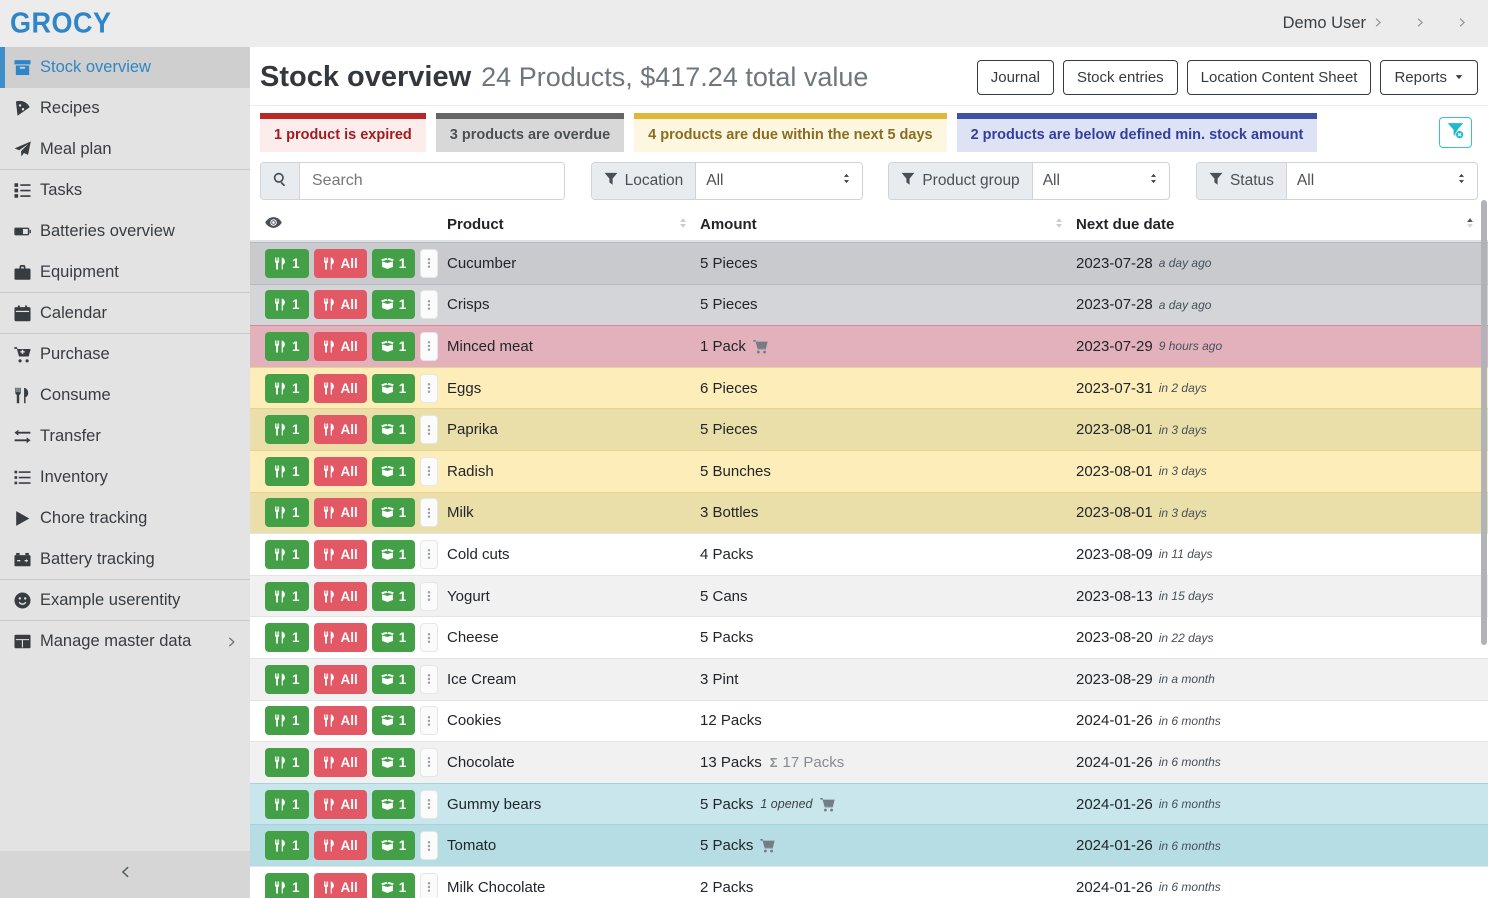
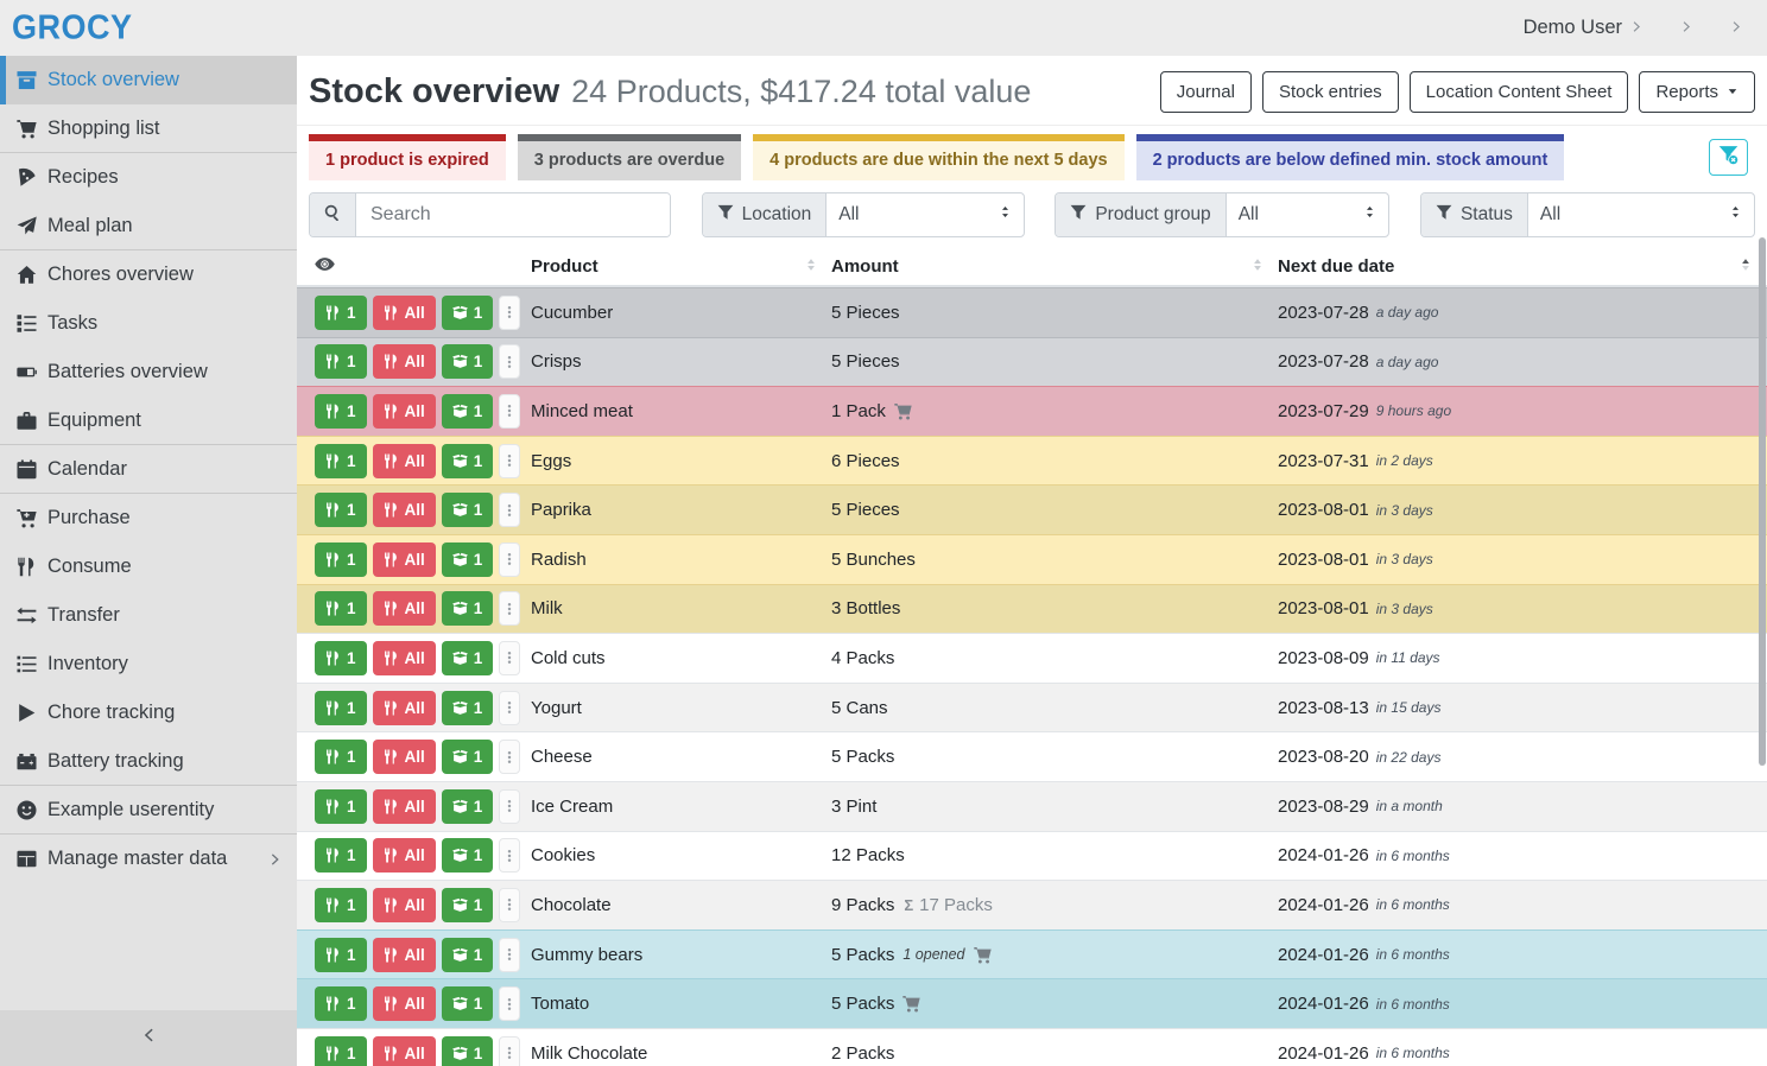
  GROCY
  Demo User
  Stock overview
+ Shopping list
  Recipes
  Meal plan
+ Chores overview
  Tasks
  Batteries overview
  Equipment
  Calendar
  Purchase
  Consume
  Transfer
  Inventory
  Chore tracking
  Battery tracking
  Example userentity
  Manage master data
  Stock overview
  24 Products, $417.24 total value
  Journal
  Stock entries
  Location Content Sheet
  Reports
  1 product is expired
  3 products are overdue
  4 products are due within the next 5 days
  2 products are below defined min. stock amount
  Search
  Location
  All
  Product group
  All
  Status
  All
  Product
  Amount
  Next due date
  1
  All
  1
  Cucumber
  5 Pieces
  2023-07-28
  a day ago
  1
  All
  1
  Crisps
  5 Pieces
  2023-07-28
  a day ago
  1
  All
  1
  Minced meat
  1 Pack
  2023-07-29
  9 hours ago
  1
  All
  1
  Eggs
  6 Pieces
  2023-07-31
  in 2 days
  1
  All
  1
  Paprika
  5 Pieces
  2023-08-01
  in 3 days
  1
  All
  1
  Radish
  5 Bunches
  2023-08-01
  in 3 days
  1
  All
  1
  Milk
  3 Bottles
  2023-08-01
  in 3 days
  1
  All
  1
  Cold cuts
  4 Packs
  2023-08-09
  in 11 days
  1
  All
  1
  Yogurt
  5 Cans
  2023-08-13
  in 15 days
  1
  All
  1
  Cheese
  5 Packs
  2023-08-20
  in 22 days
  1
  All
  1
  Ice Cream
  3 Pint
  2023-08-29
  in a month
  1
  All
  1
  Cookies
  12 Packs
  2024-01-26
  in 6 months
  1
  All
  1
  Chocolate
- 13 Packs
+ 9 Packs
  Σ
  17 Packs
  2024-01-26
  in 6 months
  1
  All
  1
  Gummy bears
  5 Packs
  1 opened
  2024-01-26
  in 6 months
  1
  All
  1
  Tomato
  5 Packs
  2024-01-26
  in 6 months
  1
  All
  1
  Milk Chocolate
  2 Packs
  2024-01-26
  in 6 months
